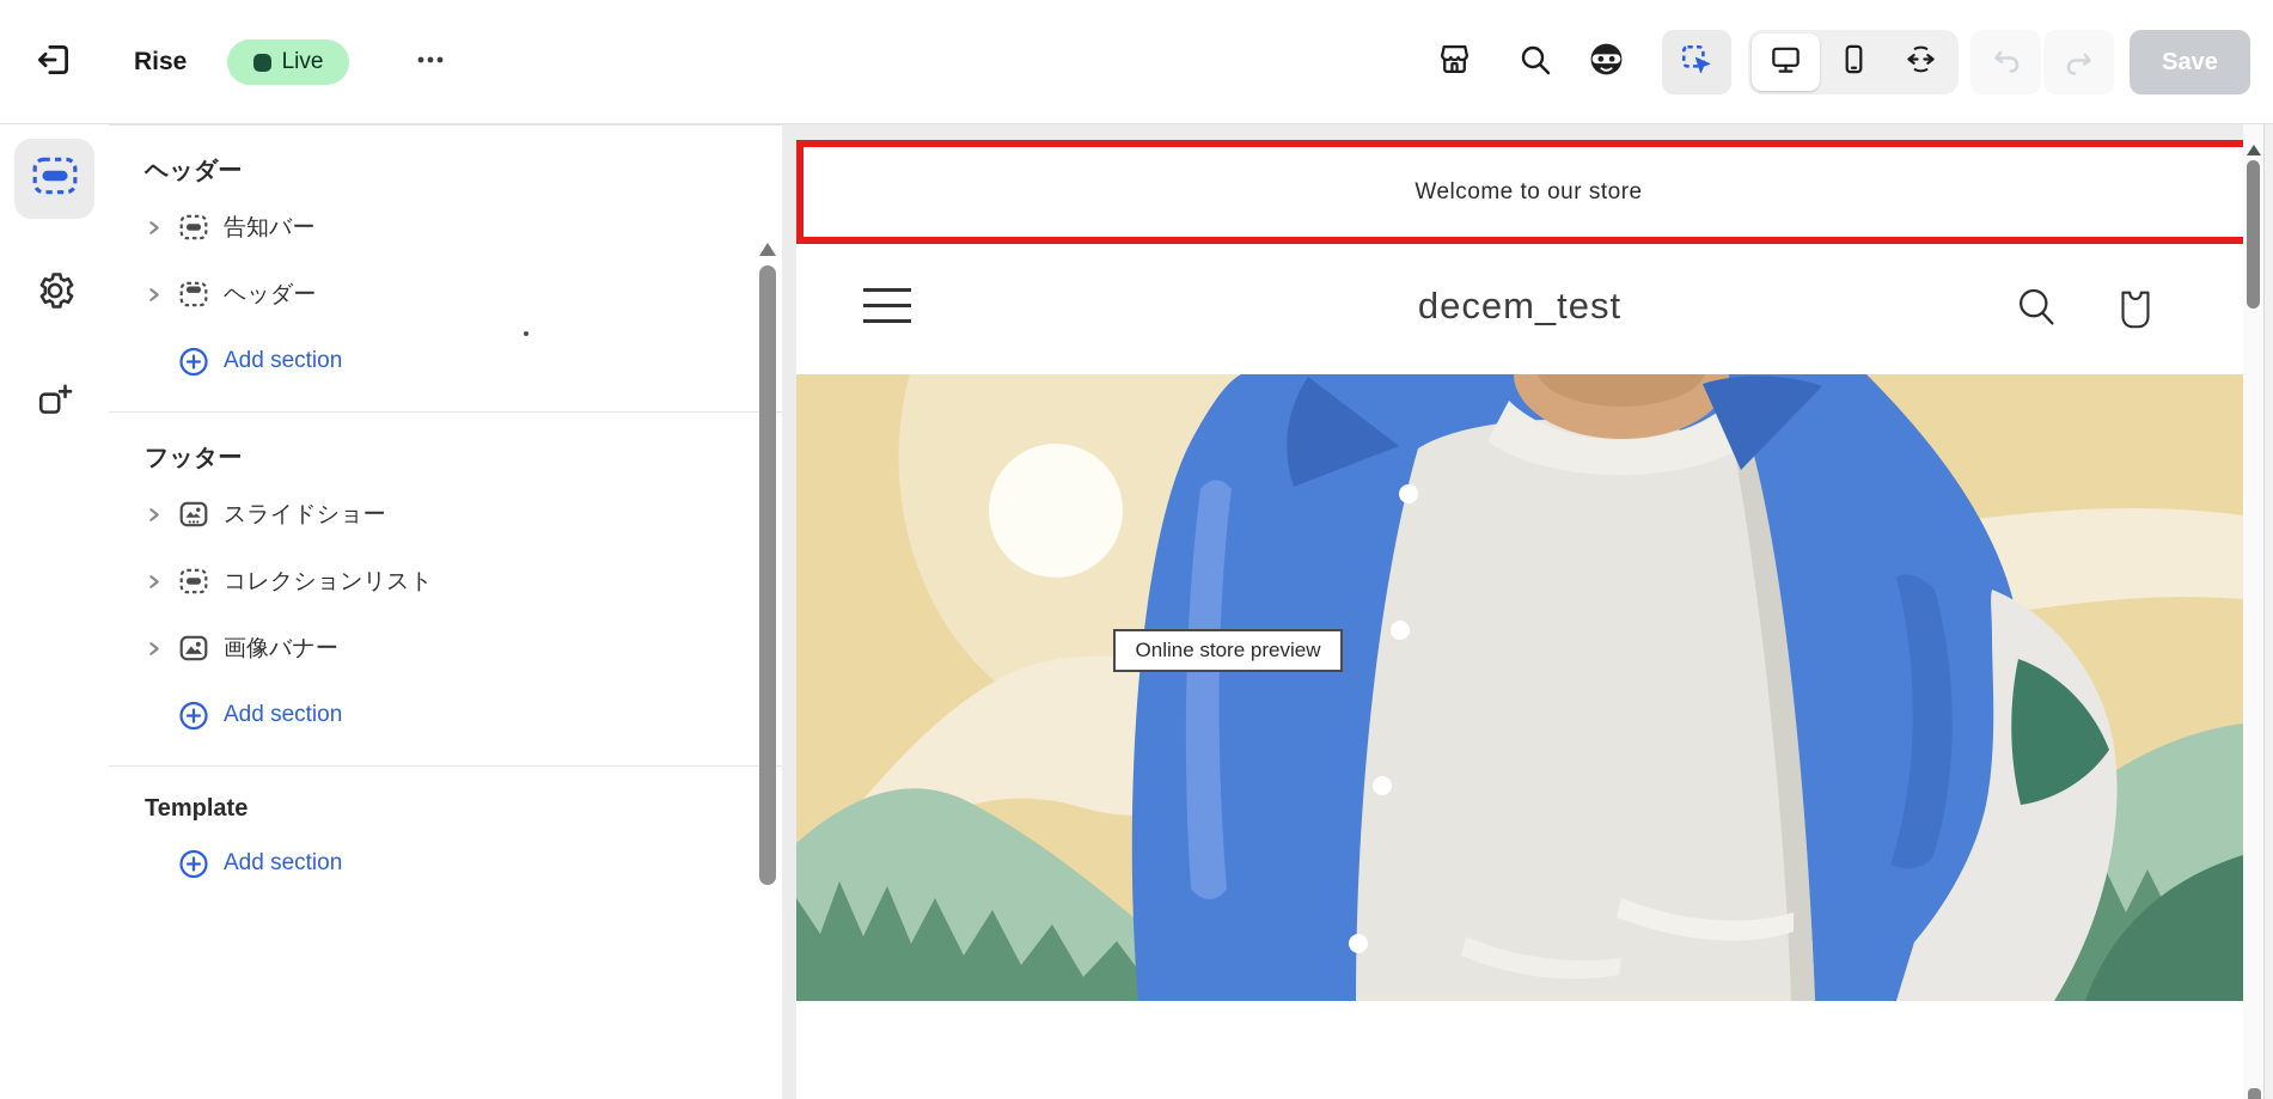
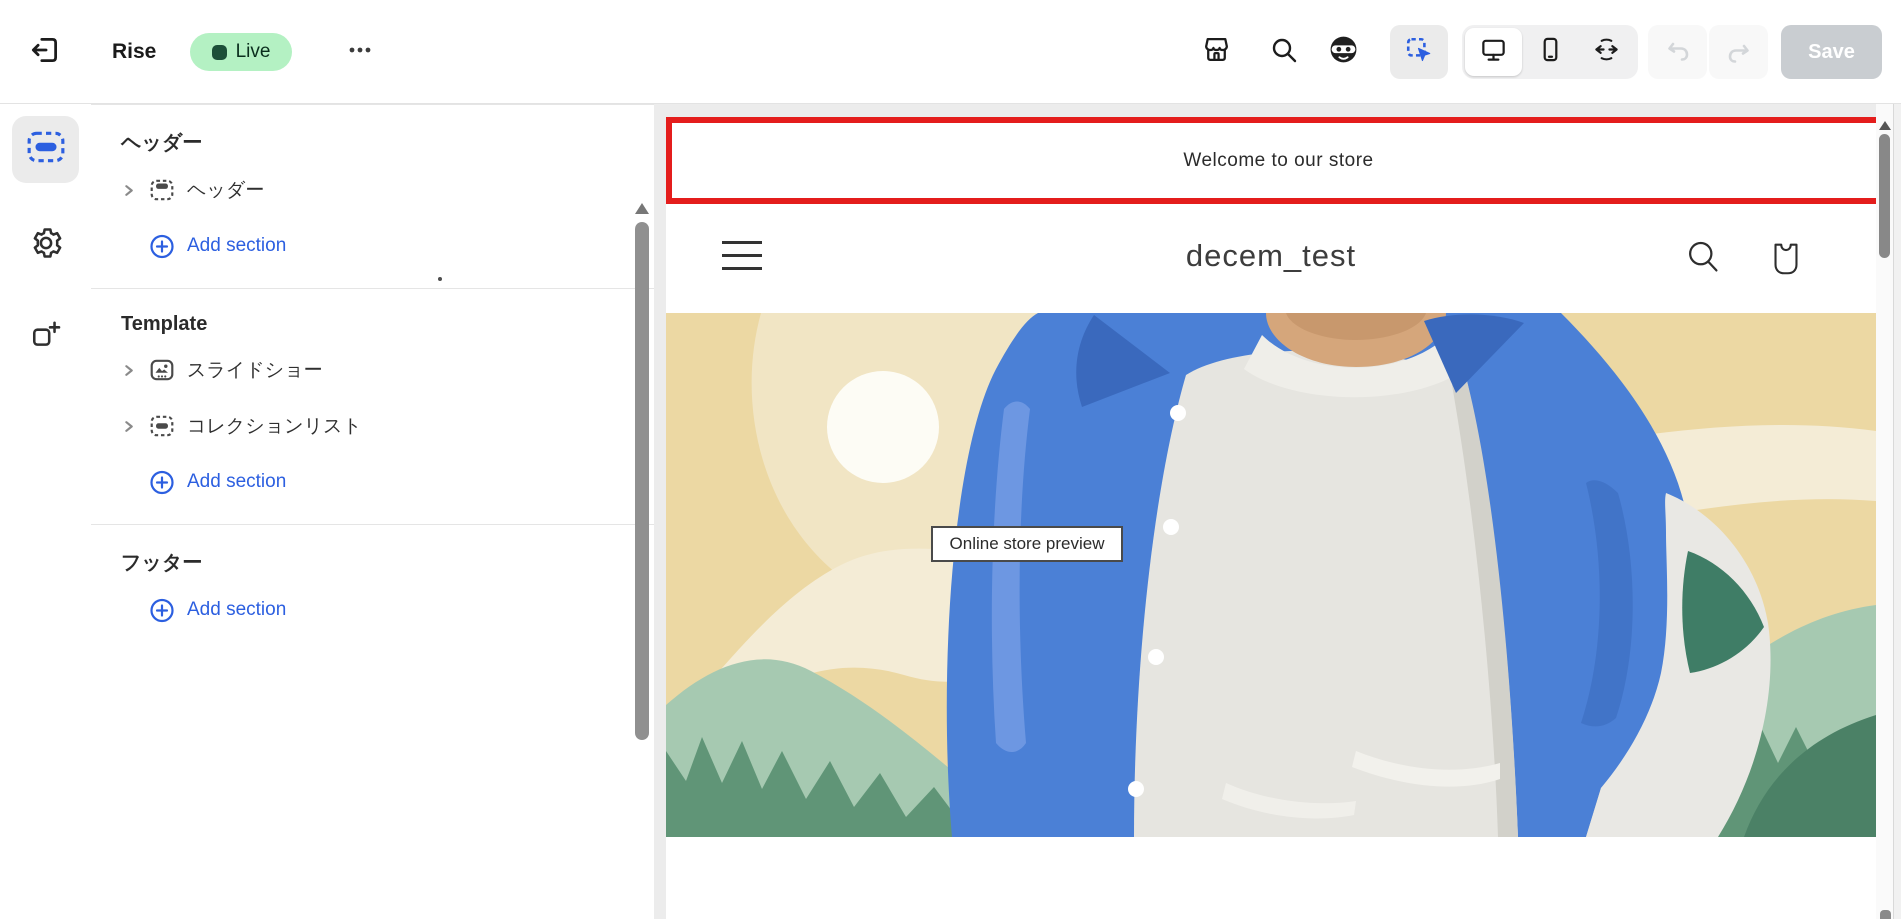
  Rise
  Live
  Save
  ヘッダー
- 告知バー
  ヘッダー
  Add section
- フッター
+ Template
  スライドショー
  コレクションリスト
- 画像バナー
  Add section
- Template
+ フッター
  Add section
  Welcome to our store
  decem_test
  Online store preview
